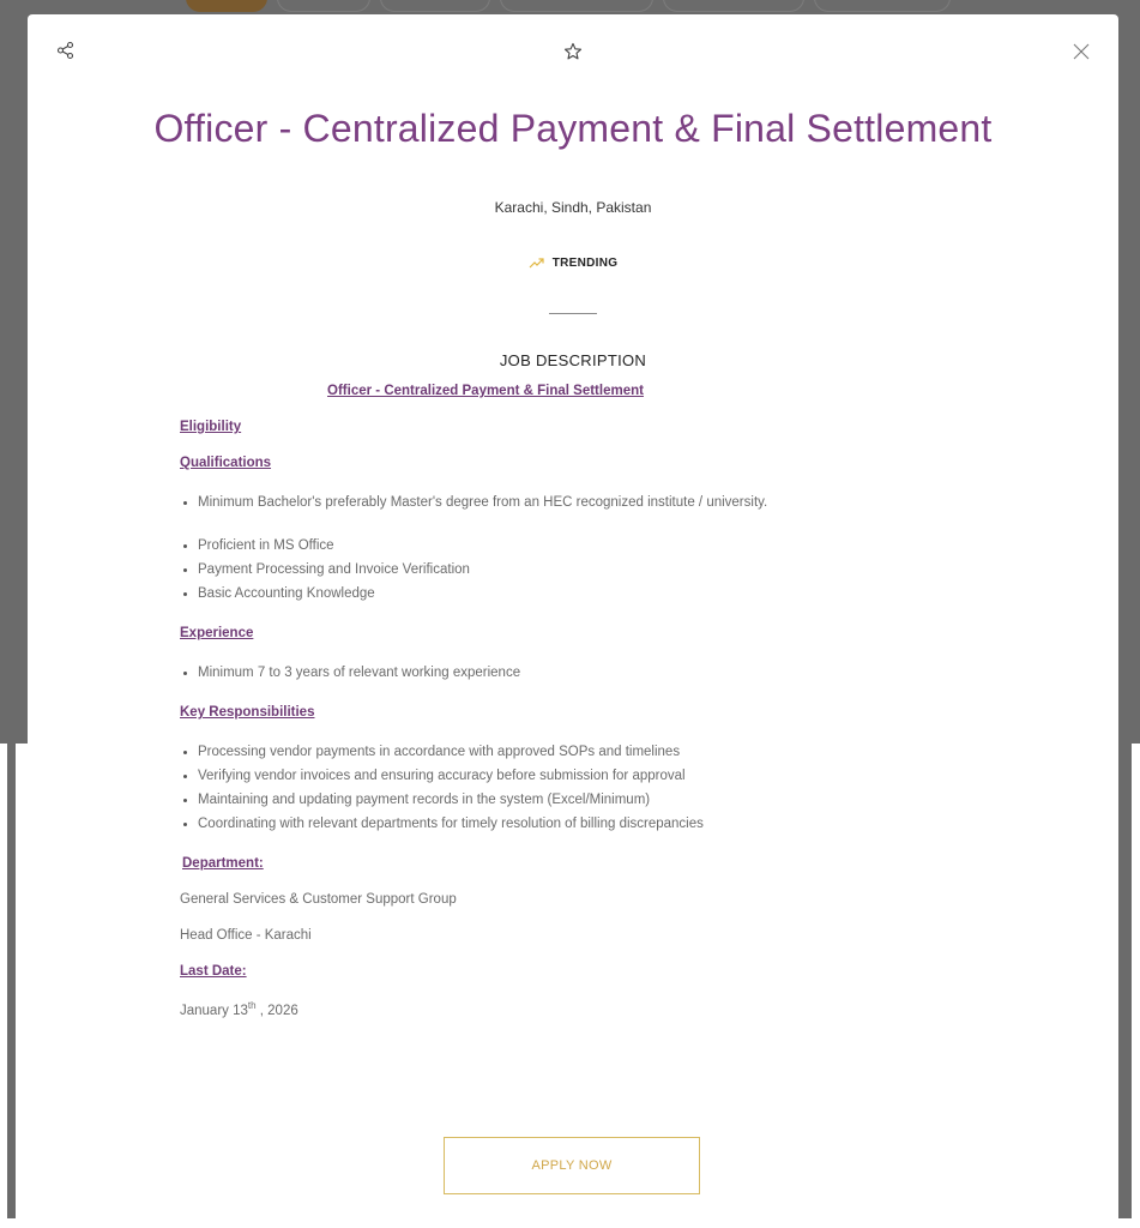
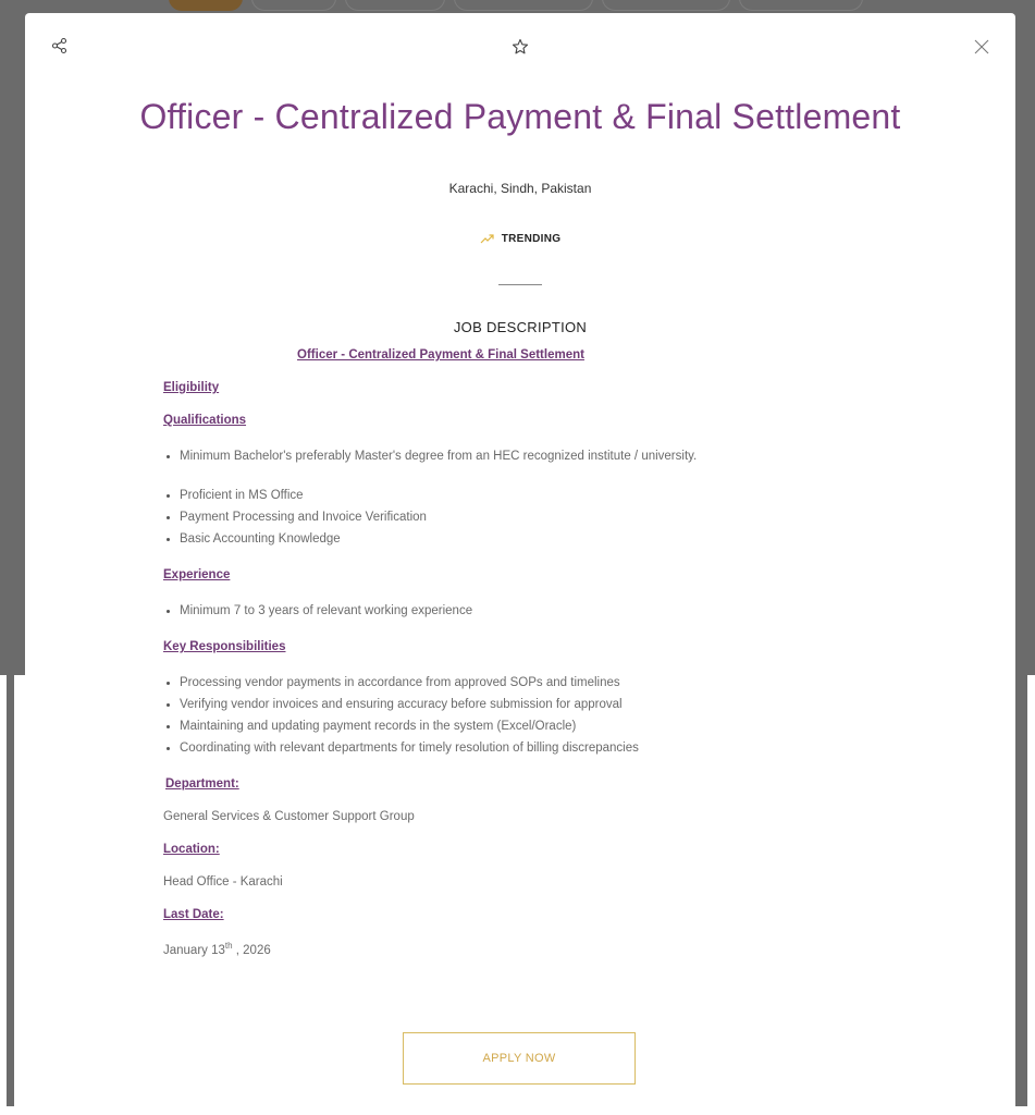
  Officer - Centralized Payment & Final Settlement
  Karachi, Sindh, Pakistan
  TRENDING
  JOB DESCRIPTION
  Officer - Centralized Payment & Final Settlement
  Eligibility
  Qualifications
  Minimum Bachelor's preferably Master's degree from an HEC recognized institute / university.
  Proficient in MS Office
  Payment Processing and Invoice Verification
  Basic Accounting Knowledge
  Experience
  Minimum 7 to 3 years of relevant working experience
  Key Responsibilities
- Processing vendor payments in accordance with approved SOPs and timelines
+ Processing vendor payments in accordance from approved SOPs and timelines
  Verifying vendor invoices and ensuring accuracy before submission for approval
- Maintaining and updating payment records in the system (Excel/Minimum)
+ Maintaining and updating payment records in the system (Excel/Oracle)
  Coordinating with relevant departments for timely resolution of billing discrepancies
  Department:
  General Services & Customer Support Group
+ Location:
  Head Office - Karachi
  Last Date:
  January 13th , 2026
  APPLY NOW
